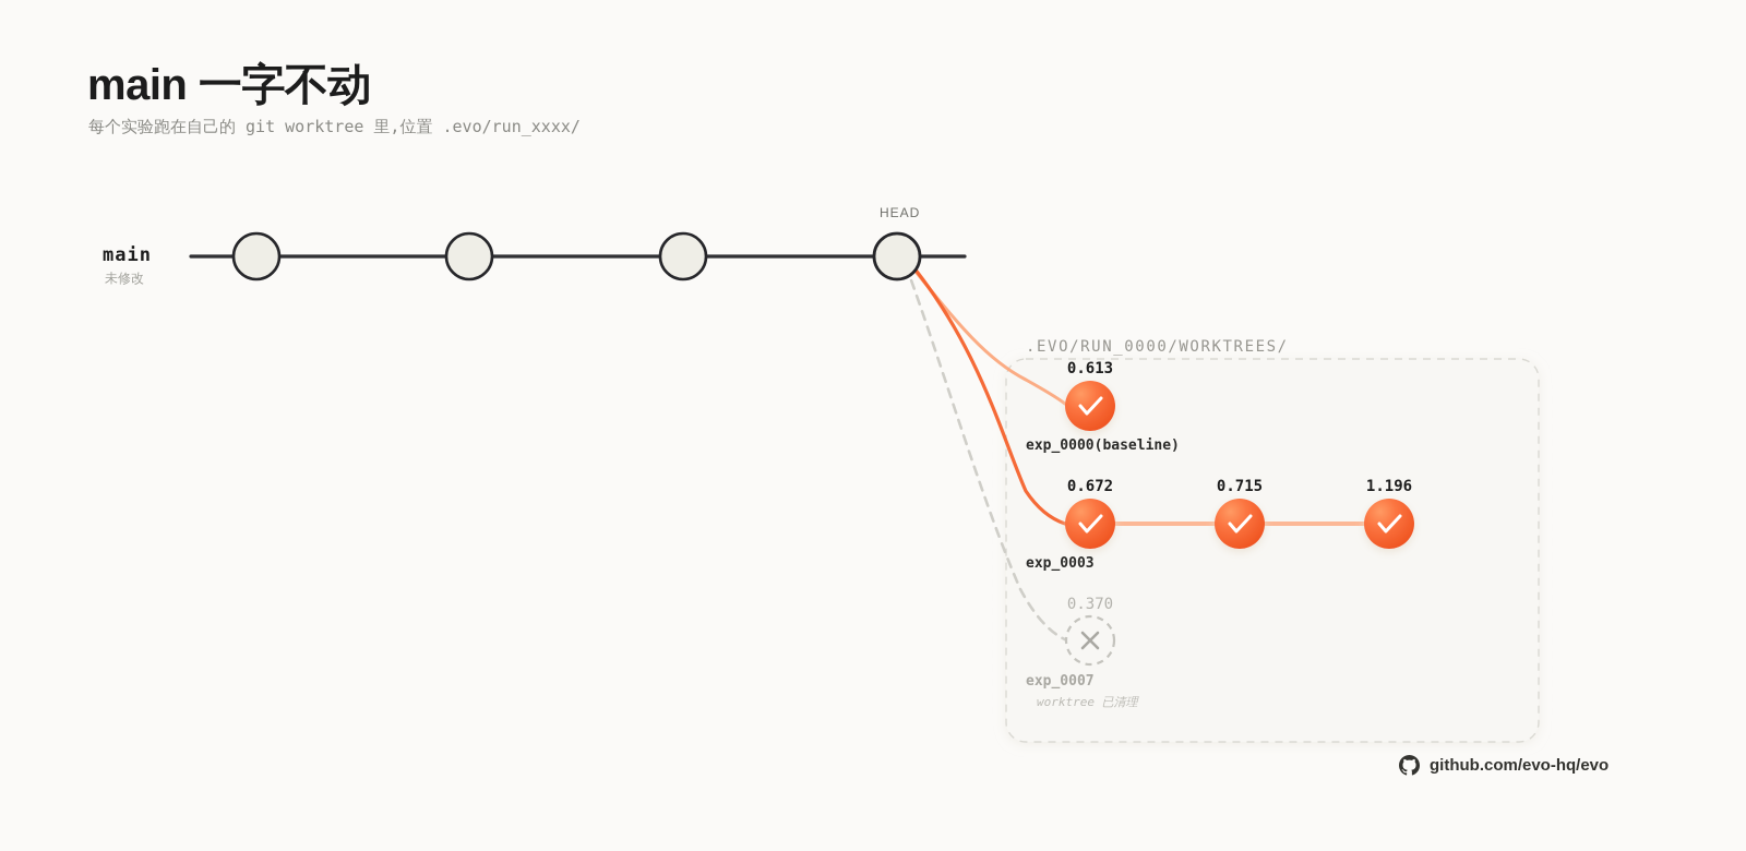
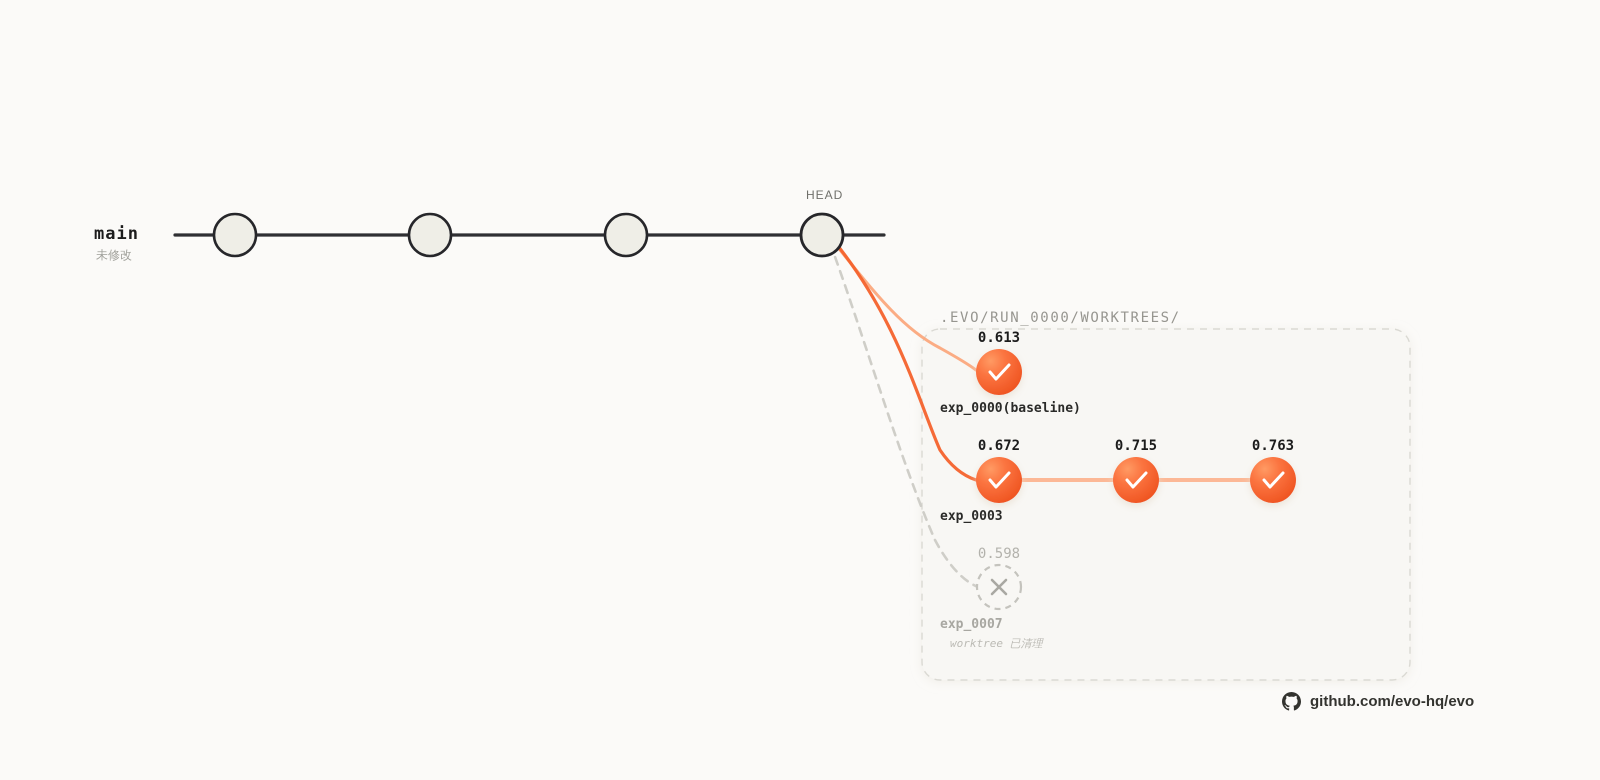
- main 一字不动
- 每个实验跑在自己的 git worktree 里,位置 .evo/run_xxxx/
  main
  未修改
  HEAD
  .EVO/RUN_0000/WORKTREES/
  0.613
  exp_0000(baseline)
  0.672
  0.715
- 1.196
+ 0.763
  exp_0003
- 0.370
+ 0.598
  exp_0007
  worktree 已清理
  github.com/evo-hq/evo
